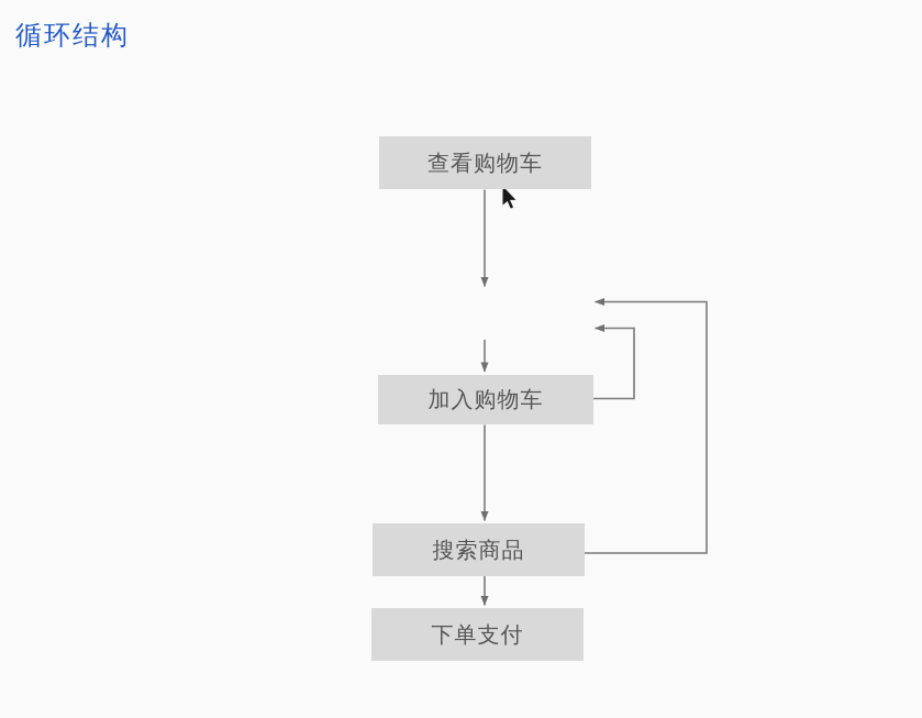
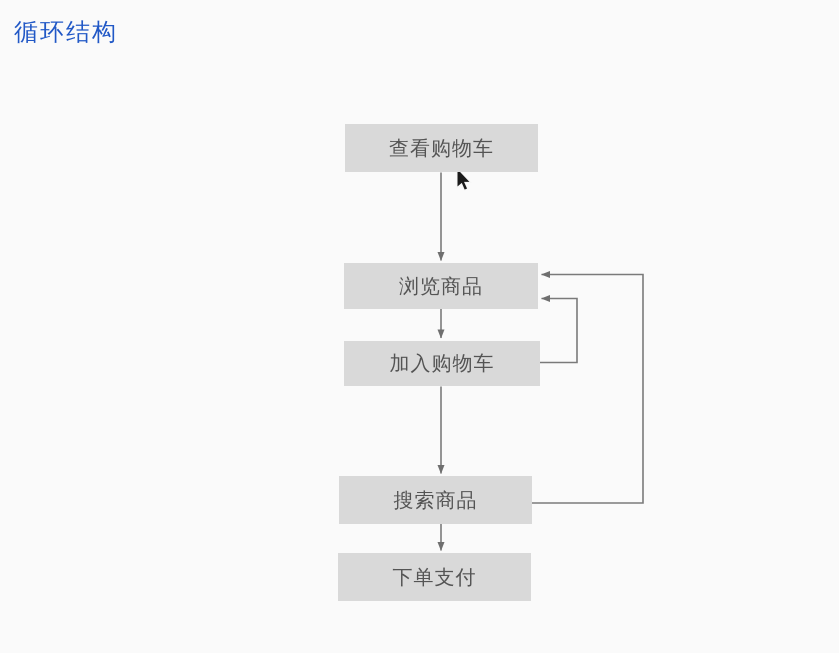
  循环结构
  查看购物车
+ 浏览商品
  加入购物车
  搜索商品
  下单支付
